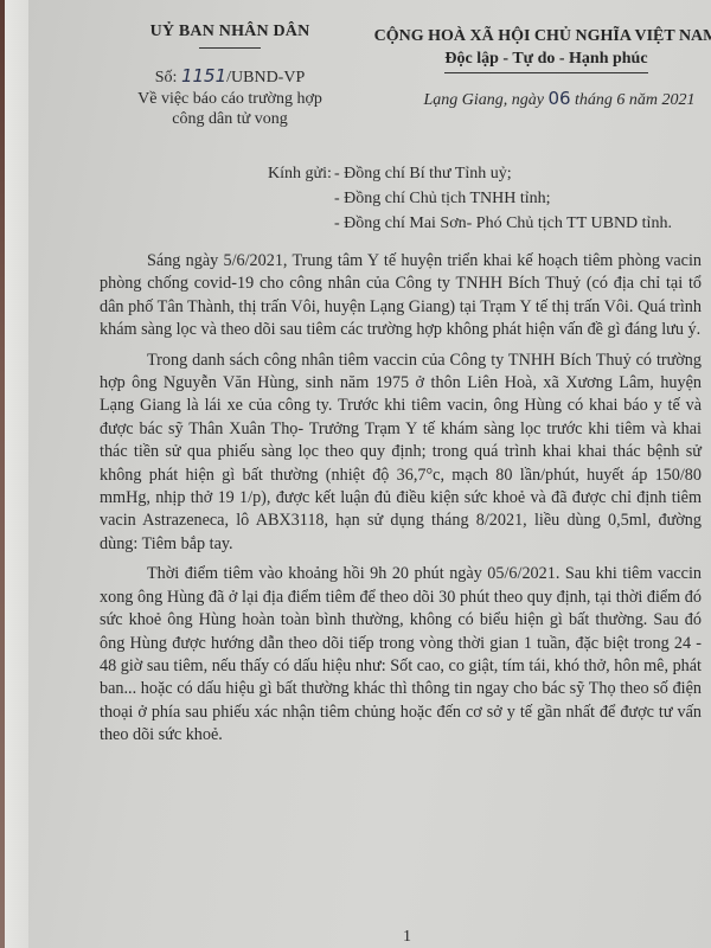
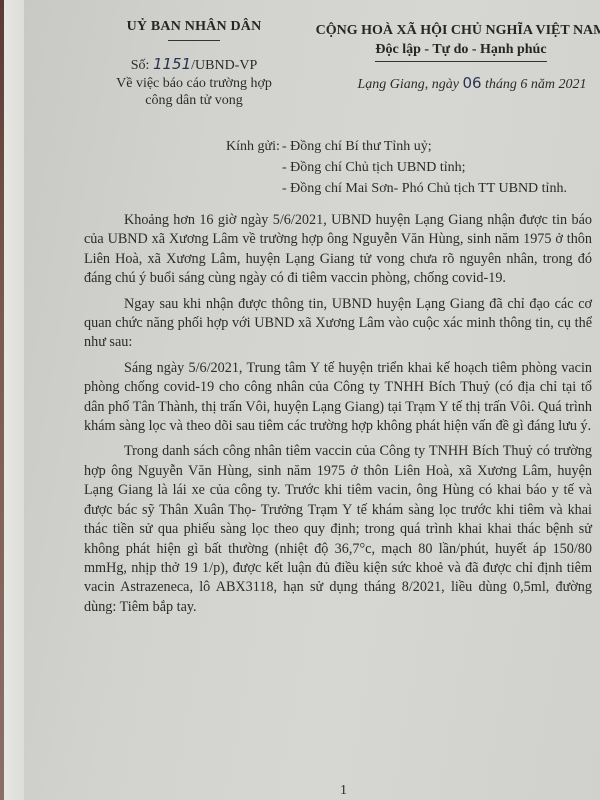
  UỶ BAN NHÂN DÂN
  Số: 1151/UBND-VP
  Về việc báo cáo trường hợp
  công dân tử vong
  CỘNG HOÀ XÃ HỘI CHỦ NGHĨA VIỆT NA
  Độc lập - Tự do - Hạnh phúc
  Lạng Giang, ngày 06 tháng 6 năm 2021
  Kính gửi:
  - Đồng chí Bí thư Tỉnh uỷ;
- - Đồng chí Chủ tịch TNHH tỉnh;
+ - Đồng chí Chủ tịch UBND tỉnh;
  - Đồng chí Mai Sơn- Phó Chủ tịch TT UBND tỉnh.
+ Khoảng hơn 16 giờ ngày 5/6/2021, UBND huyện Lạng Giang nhận được tin báo của UBND xã Xương Lâm về trường hợp ông Nguyễn Văn Hùng, sinh năm 1975 ở thôn Liên Hoà, xã Xương Lâm, huyện Lạng Giang tử vong chưa rõ nguyên nhân, trong đó đáng chú ý buổi sáng cùng ngày có đi tiêm vaccin phòng, chống covid-19.
+ Ngay sau khi nhận được thông tin, UBND huyện Lạng Giang đã chỉ đạo các cơ quan chức năng phối hợp với UBND xã Xương Lâm vào cuộc xác minh thông tin, cụ thể như sau:
  Sáng ngày 5/6/2021, Trung tâm Y tế huyện triển khai kế hoạch tiêm phòng vacin phòng chống covid-19 cho công nhân của Công ty TNHH Bích Thuỷ (có địa chỉ tại tổ dân phố Tân Thành, thị trấn Vôi, huyện Lạng Giang) tại Trạm Y tế thị trấn Vôi. Quá trình khám sàng lọc và theo dõi sau tiêm các trường hợp không phát hiện vấn đề gì đáng lưu ý.
  Trong danh sách công nhân tiêm vaccin của Công ty TNHH Bích Thuỷ có trường hợp ông Nguyễn Văn Hùng, sinh năm 1975 ở thôn Liên Hoà, xã Xương Lâm, huyện Lạng Giang là lái xe của công ty. Trước khi tiêm vacin, ông Hùng có khai báo y tế và được bác sỹ Thân Xuân Thọ- Trưởng Trạm Y tế khám sàng lọc trước khi tiêm và khai thác tiền sử qua phiếu sàng lọc theo quy định; trong quá trình khai khai thác bệnh sử không phát hiện gì bất thường (nhiệt độ 36,7°c, mạch 80 lần/phút, huyết áp 150/80 mmHg, nhịp thở 19 1/p), được kết luận đủ điều kiện sức khoẻ và đã được chỉ định tiêm vacin Astrazeneca, lô ABX3118, hạn sử dụng tháng 8/2021, liều dùng 0,5ml, đường dùng: Tiêm bắp tay.
- Thời điểm tiêm vào khoảng hồi 9h 20 phút ngày 05/6/2021. Sau khi tiêm vaccin xong ông Hùng đã ở lại địa điểm tiêm để theo dõi 30 phút theo quy định, tại thời điểm đó sức khoẻ ông Hùng hoàn toàn bình thường, không có biểu hiện gì bất thường. Sau đó ông Hùng được hướng dẫn theo dõi tiếp trong vòng thời gian 1 tuần, đặc biệt trong 24 - 48 giờ sau tiêm, nếu thấy có dấu hiệu như: Sốt cao, co giật, tím tái, khó thở, hôn mê, phát ban... hoặc có dấu hiệu gì bất thường khác thì thông tin ngay cho bác sỹ Thọ theo số điện thoại ở phía sau phiếu xác nhận tiêm chủng hoặc đến cơ sở y tế gần nhất để được tư vấn theo dõi sức khoẻ.
  1
